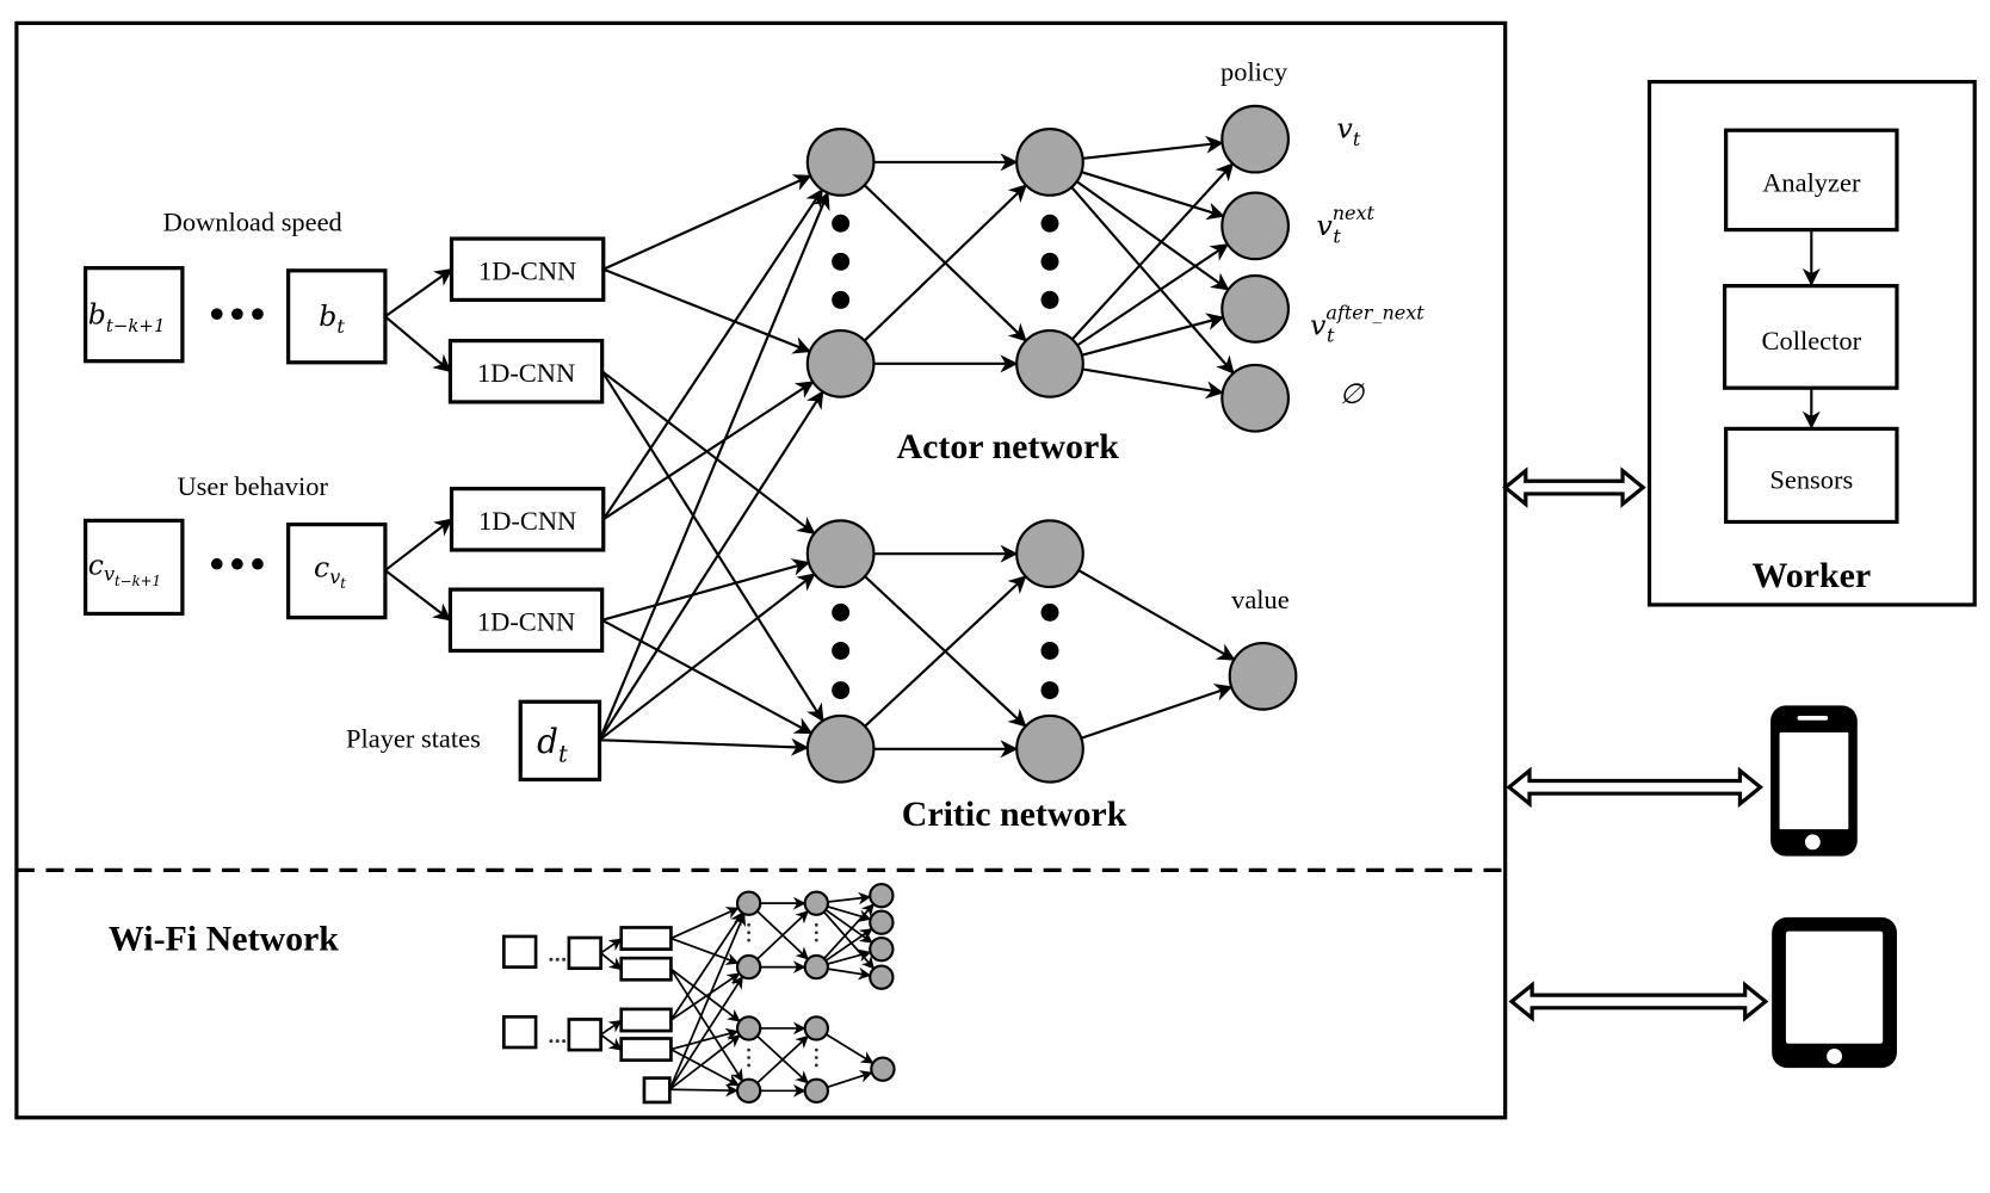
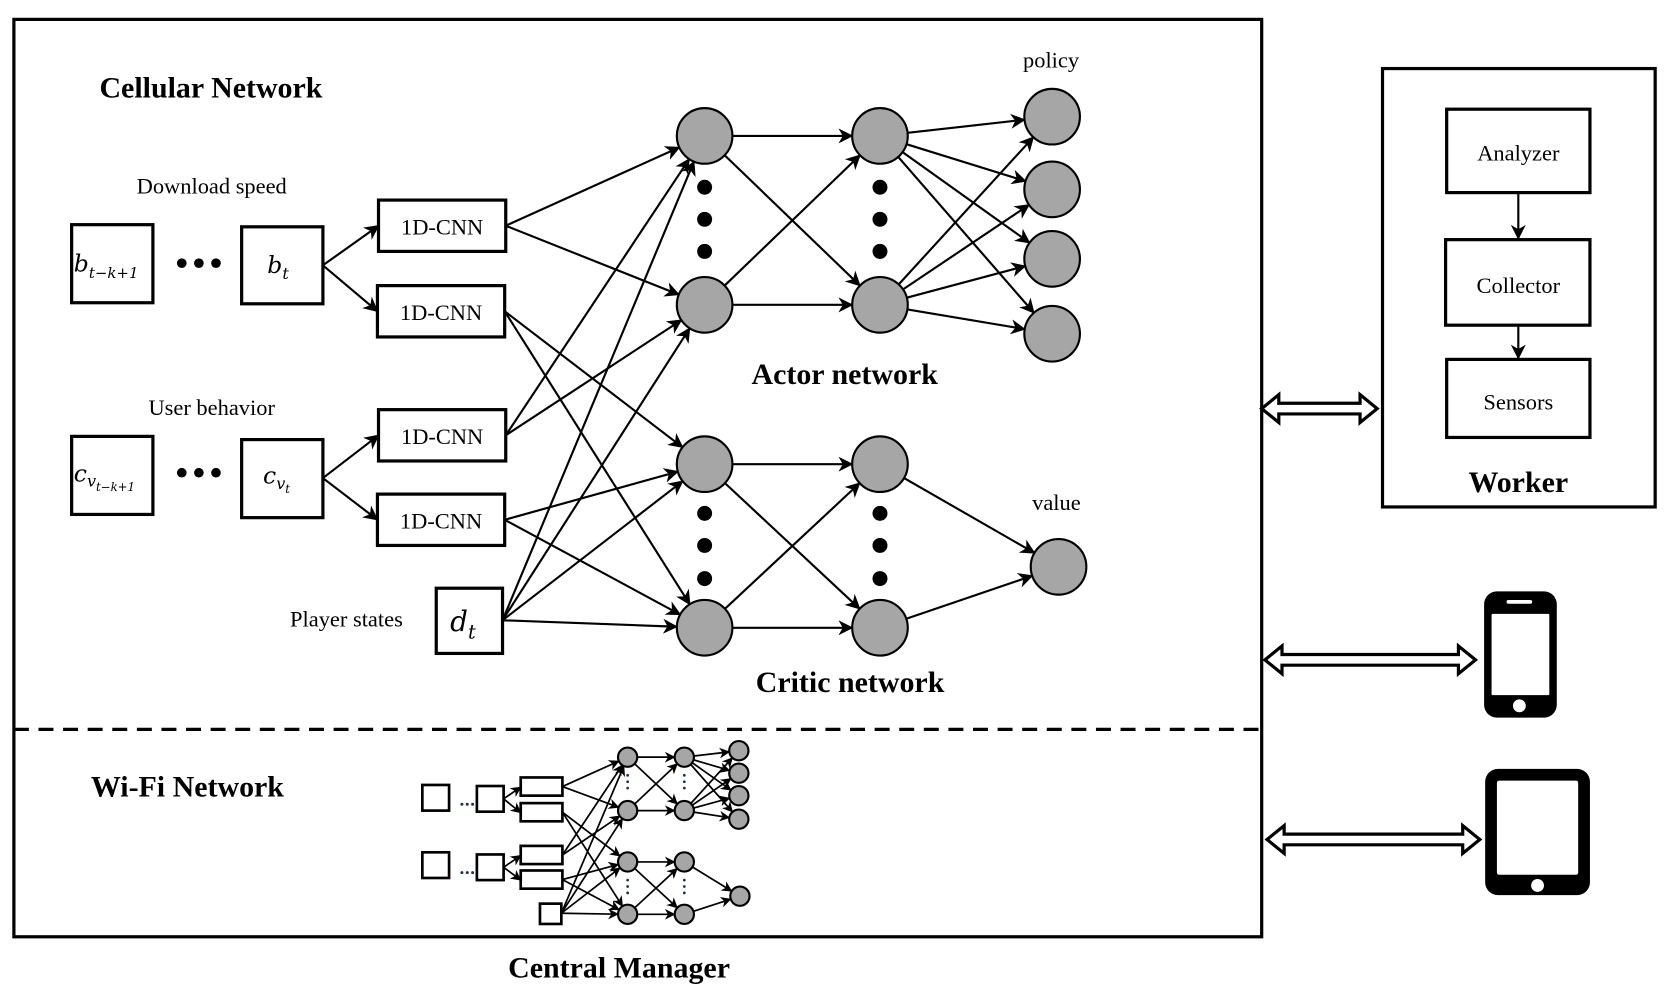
+ Central Manager
+ Cellular Network
  Download speed
  bt−k+1
  bt
  User behavior
  cvt−k+1
  cvt
  1D-CNN
  1D-CNN
  1D-CNN
  1D-CNN
  Player states
  dt
  Actor network
  policy
- vt
- vnext t
- vafter_next t
- ∅
  Critic network
  value
  Wi-Fi Network
  Analyzer
  Collector
  Sensors
  Worker
